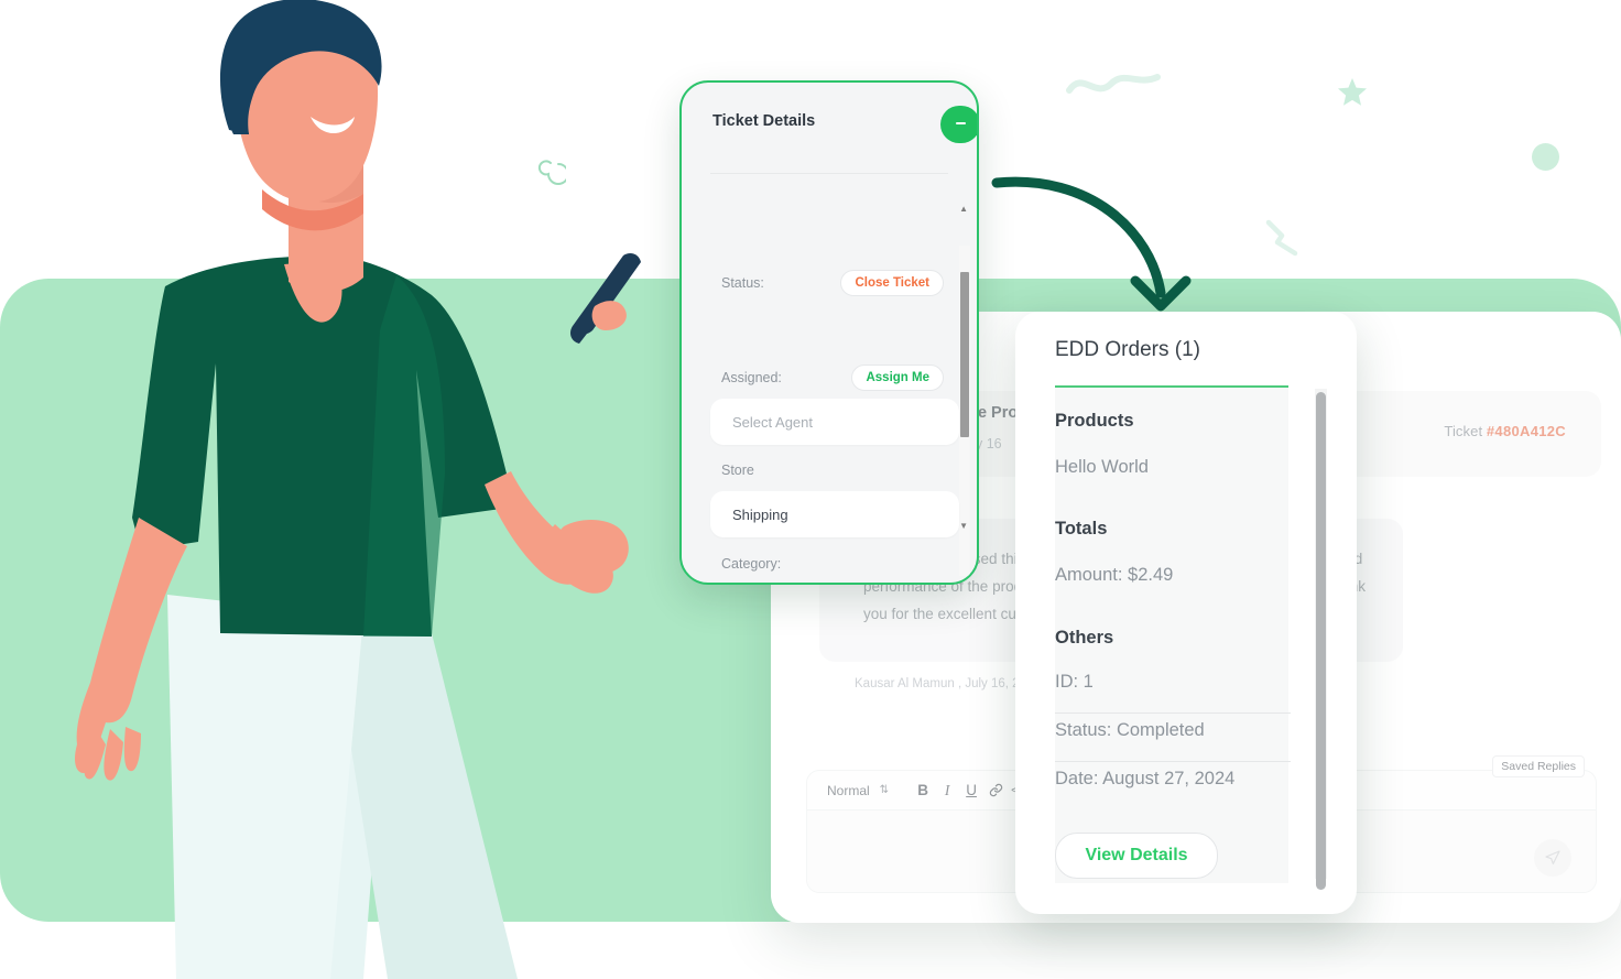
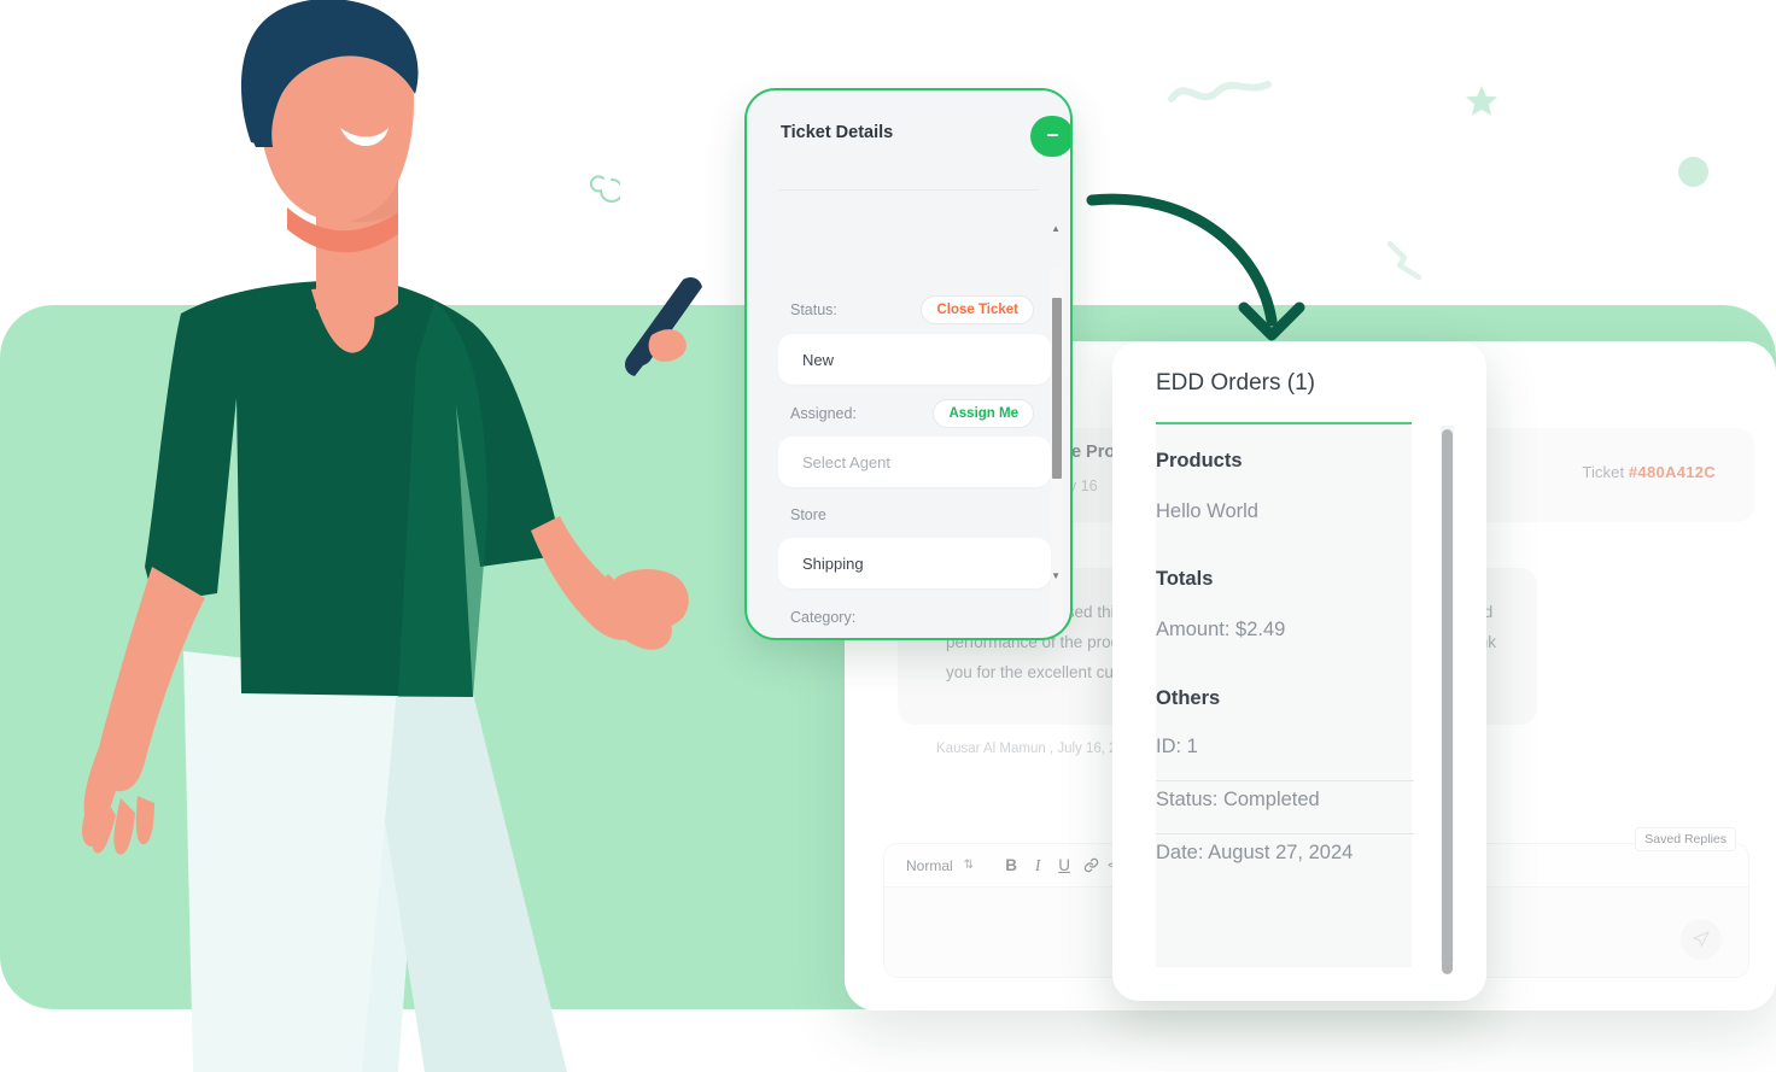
  Ticket #480A412C
  Kausar Al Mamun , July 16,
  Normal
  ⇅
  B
  I
  U
  Saved Replies
  Ticket Details
  ▲
  ▼
  Status:
  Close Ticket
+ New
  Assigned:
  Assign Me
  Select Agent
  Store
  Shipping
  Category:
  EDD Orders (1)
  Products
  Hello World
  Totals
  Amount: $2.49
  Others
  ID: 1
  Status: Completed
  Date: August 27, 2024
- View Details
